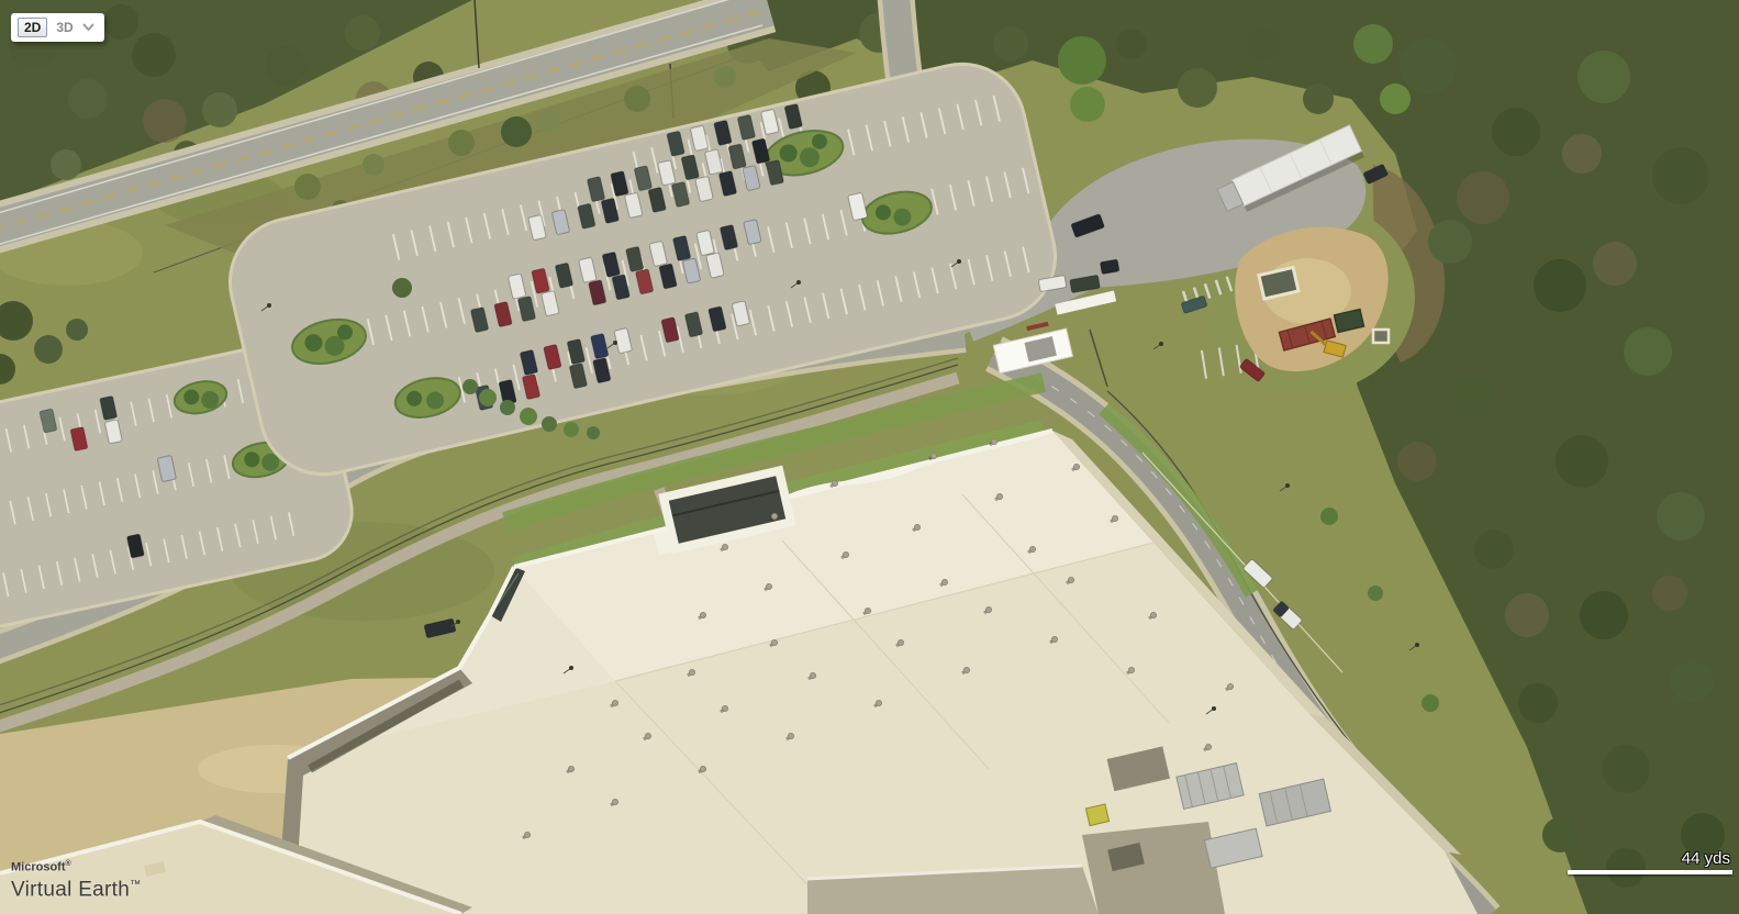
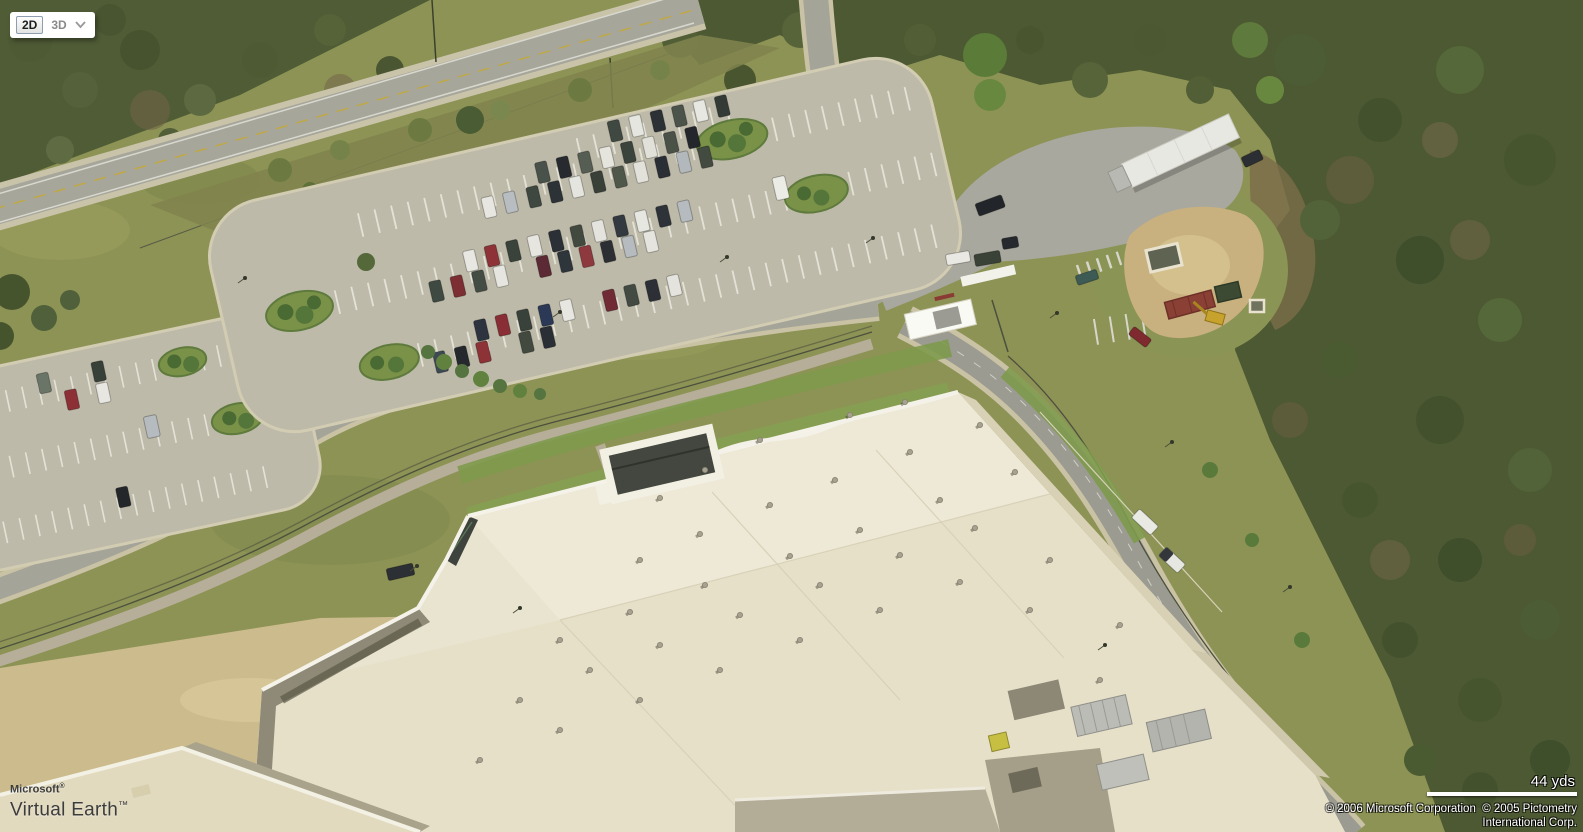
  2D
  3D
  Microsoft
  Virtual Earth™
  44 yds
+ © 2006 Microsoft Corporation © 2005 Pictometry
+ International Corp.
